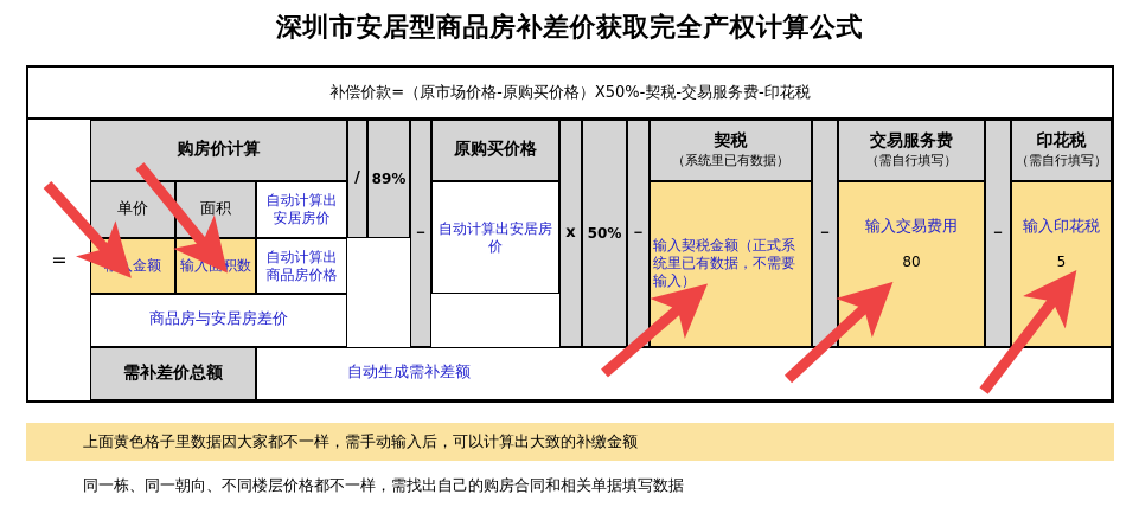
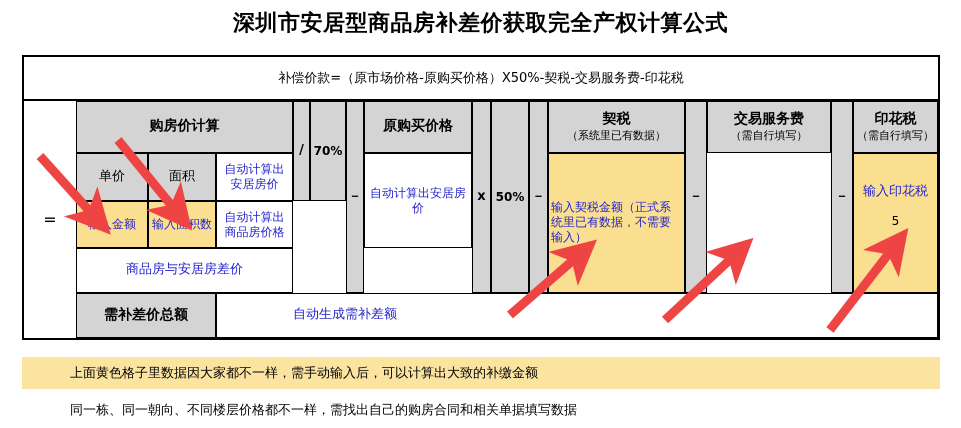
  深圳市安居型商品房补差价获取完全产权计算公式
  补偿价款=（原市场价格-原购买价格）X50%-契税-交易服务费-印花税
  =
  购房价计算
  单价
  面积
  自动计算出安居房价
  输入金额
  输入面积数
  自动计算出商品房价格
  商品房与安居房差价
  /
- 89%
+ 70%
  －
  原购买价格
  自动计算出安居房价
  x
  50%
  －
  契税
  （系统里已有数据）
  输入契税金额（正式系统里已有数据，不需要输入）
  －
  交易服务费
  （需自行填写）
- 输入交易费用
- 80
  －
  印花税
  （需自行填写）
  输入印花税
  5
  需补差价总额
  自动生成需补差额
  上面黄色格子里数据因大家都不一样，需手动输入后，可以计算出大致的补缴金额
  同一栋、同一朝向、不同楼层价格都不一样，需找出自己的购房合同和相关单据填写数据
